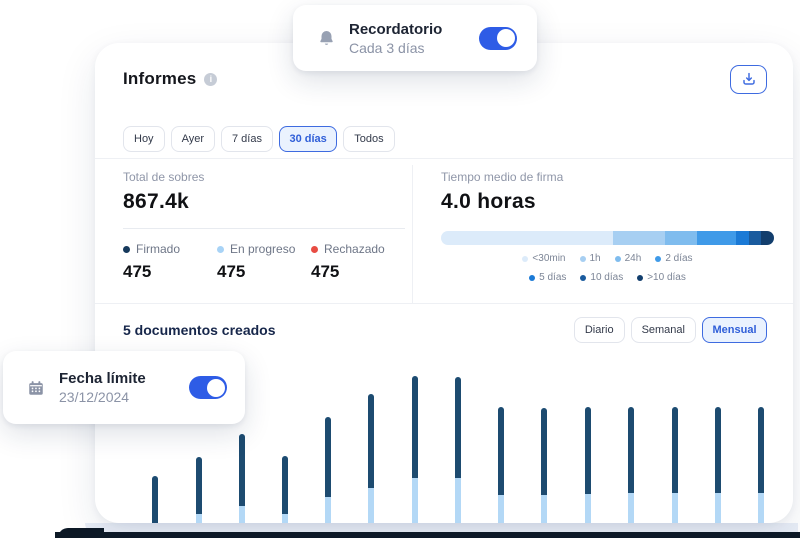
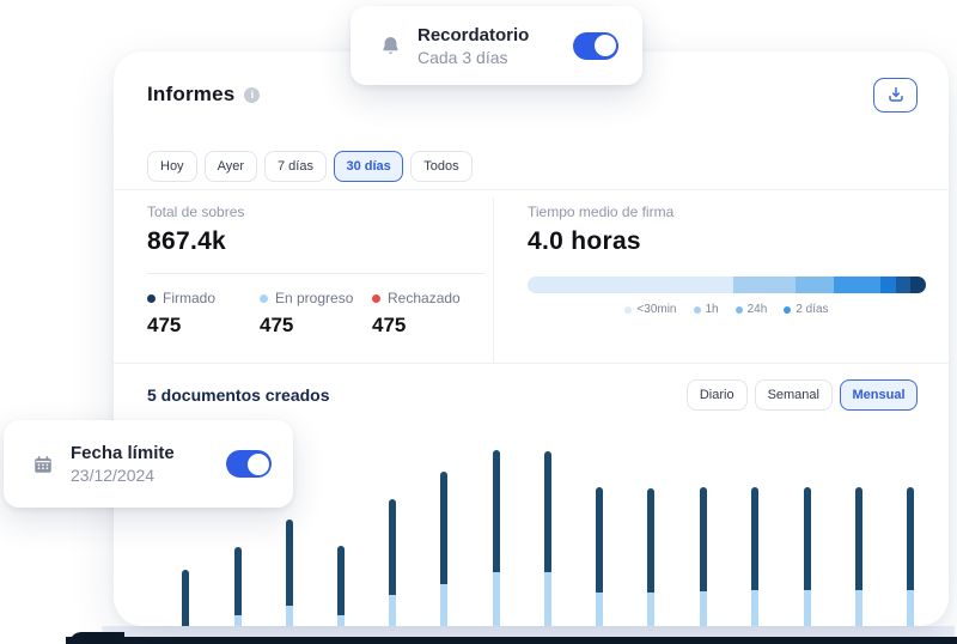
  Informes
  i
  Hoy
  Ayer
  7 días
  30 días
  Todos
  Total de sobres
  867.4k
  Firmado
  475
  En progreso
  475
  Rechazado
  475
  Tiempo medio de firma
  4.0 horas
  <30min
  1h
  24h
  2 días
- 5 días
- 10 días
- >10 días
  5 documentos creados
  Diario
  Semanal
  Mensual
  Recordatorio
  Cada 3 días
  Fecha límite
  23/12/2024
